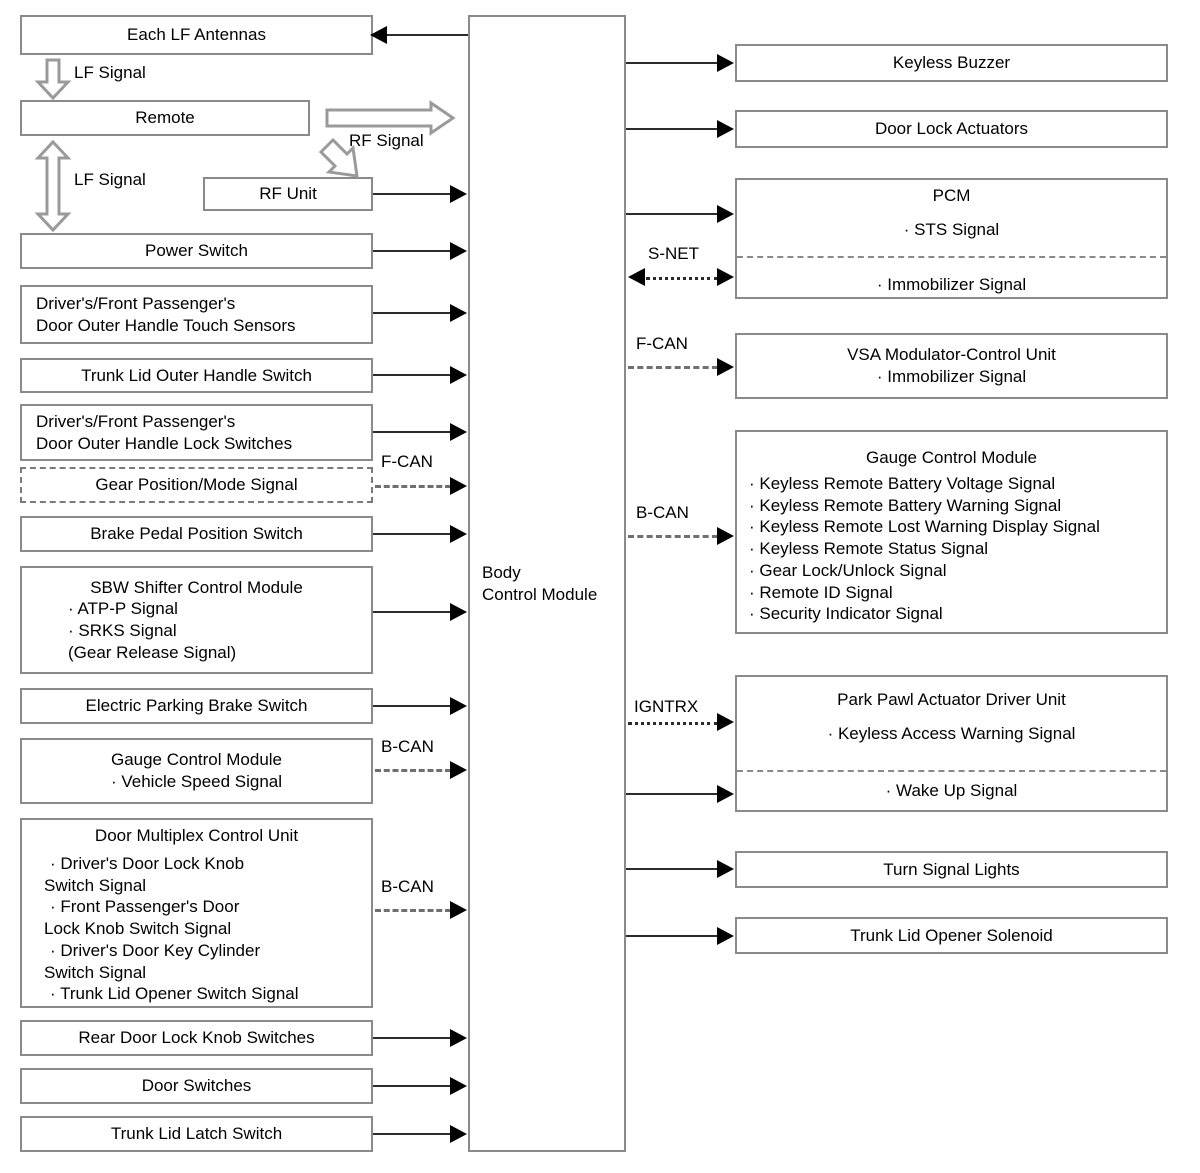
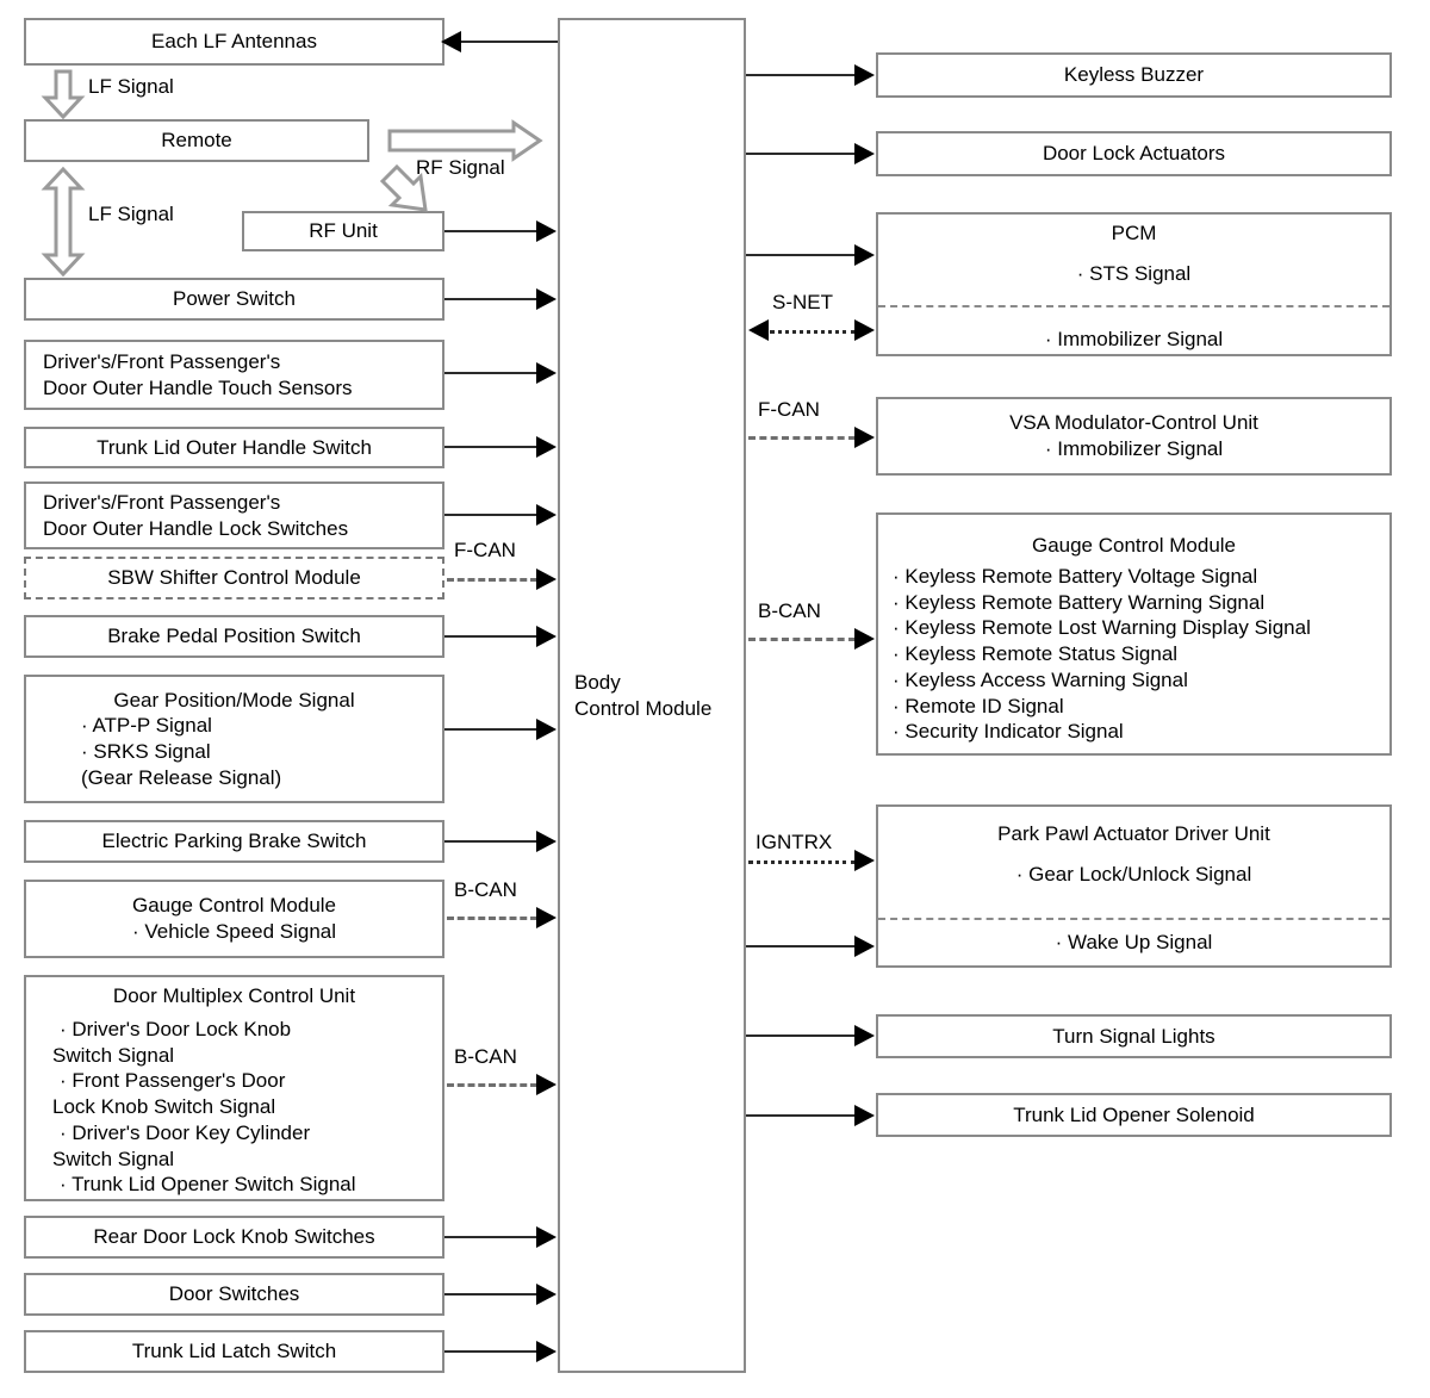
  Body Control Module
  Each LF Antennas
  Remote
  RF Unit
  Power Switch
  Driver's/Front Passenger's
  Door Outer Handle Touch Sensors
  Trunk Lid Outer Handle Switch
  Driver's/Front Passenger's
  Door Outer Handle Lock Switches
- Gear Position/Mode Signal
+ SBW Shifter Control Module
  Brake Pedal Position Switch
- SBW Shifter Control Module
+ Gear Position/Mode Signal
  · ATP-P Signal
  · SRKS Signal
  (Gear Release Signal)
  Electric Parking Brake Switch
  Gauge Control Module
  · Vehicle Speed Signal
  Door Multiplex Control Unit
  · Driver's Door Lock Knob
  Switch Signal
  · Front Passenger's Door
  Lock Knob Switch Signal
  · Driver's Door Key Cylinder
  Switch Signal
  · Trunk Lid Opener Switch Signal
  Rear Door Lock Knob Switches
  Door Switches
  Trunk Lid Latch Switch
  Keyless Buzzer
  Door Lock Actuators
  PCM
  · STS Signal
  · Immobilizer Signal
  VSA Modulator-Control Unit
  · Immobilizer Signal
  Gauge Control Module
  · Keyless Remote Battery Voltage Signal
  · Keyless Remote Battery Warning Signal
  · Keyless Remote Lost Warning Display Signal
  · Keyless Remote Status Signal
- · Gear Lock/Unlock Signal
+ · Keyless Access Warning Signal
  · Remote ID Signal
  · Security Indicator Signal
  Park Pawl Actuator Driver Unit
- · Keyless Access Warning Signal
+ · Gear Lock/Unlock Signal
  · Wake Up Signal
  Turn Signal Lights
  Trunk Lid Opener Solenoid
  F-CAN
  B-CAN
  B-CAN
  S-NET
  F-CAN
  B-CAN
  IGNTRX
  LF Signal
  LF Signal
  RF Signal
